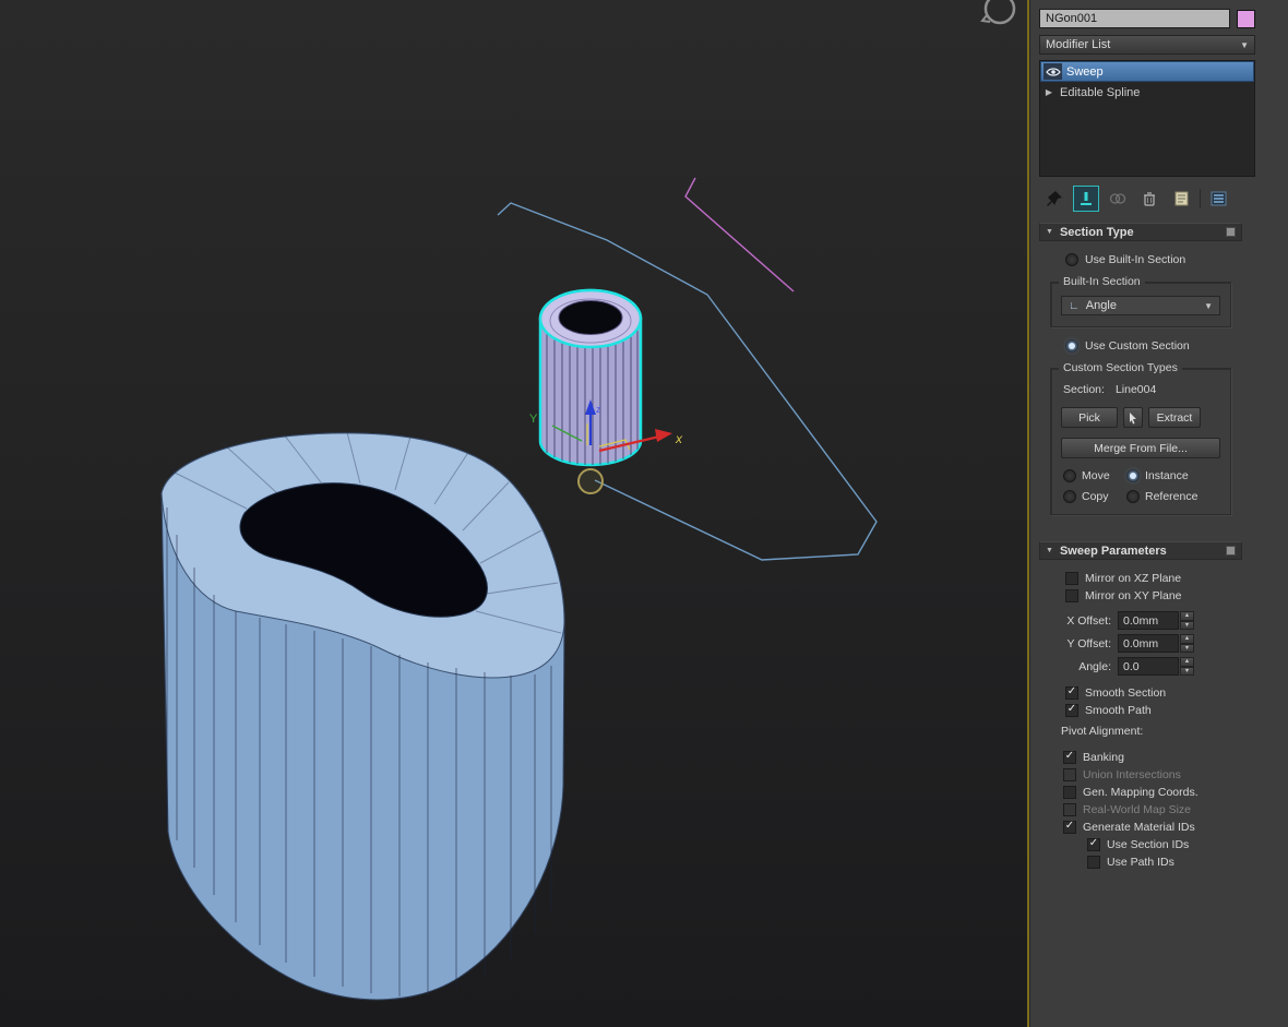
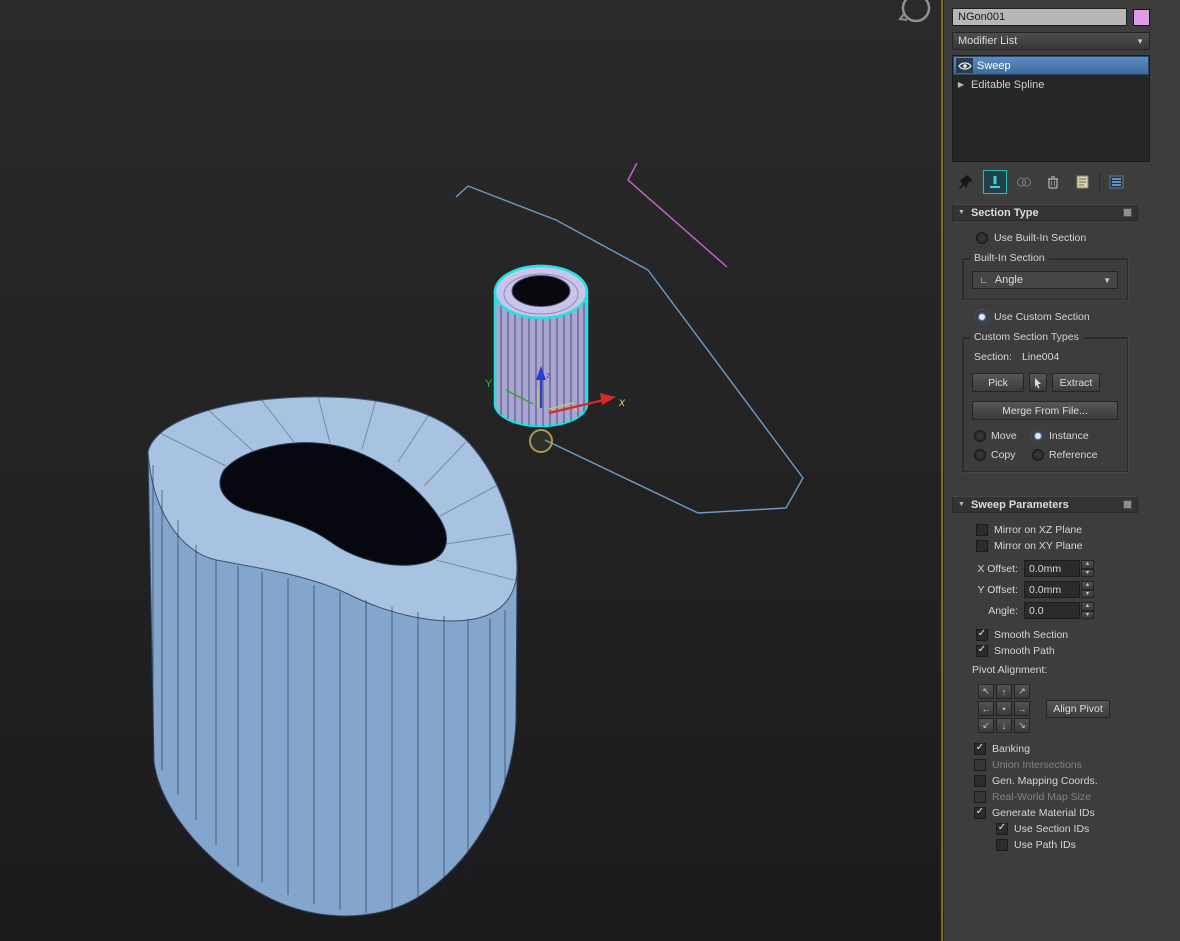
  x
  Y
  z
  NGon001
  Modifier List
  ▼
  Sweep
  ▶
  Editable Spline
  Section Type
  Use Built-In Section
  Built-In Section
  ∟
  Angle
  ▼
  Use Custom Section
  Custom Section Types
  Section:
  Line004
  Pick
  Extract
  Merge From File...
  Move
  Instance
  Copy
  Reference
  Sweep Parameters
  Mirror on XZ Plane
  Mirror on XY Plane
  X Offset:
  0.0mm
  Y Offset:
  0.0mm
  Angle:
  0.0
  ✓
  Smooth Section
  ✓
  Smooth Path
  Pivot Alignment:
+ ↖
+ ↑
+ ↗
+ ←
+ •
+ →
+ ↙
+ ↓
+ ↘
+ Align Pivot
  ✓
  Banking
  Union Intersections
  Gen. Mapping Coords.
  Real-World Map Size
  ✓
  Generate Material IDs
  ✓
  Use Section IDs
  Use Path IDs
